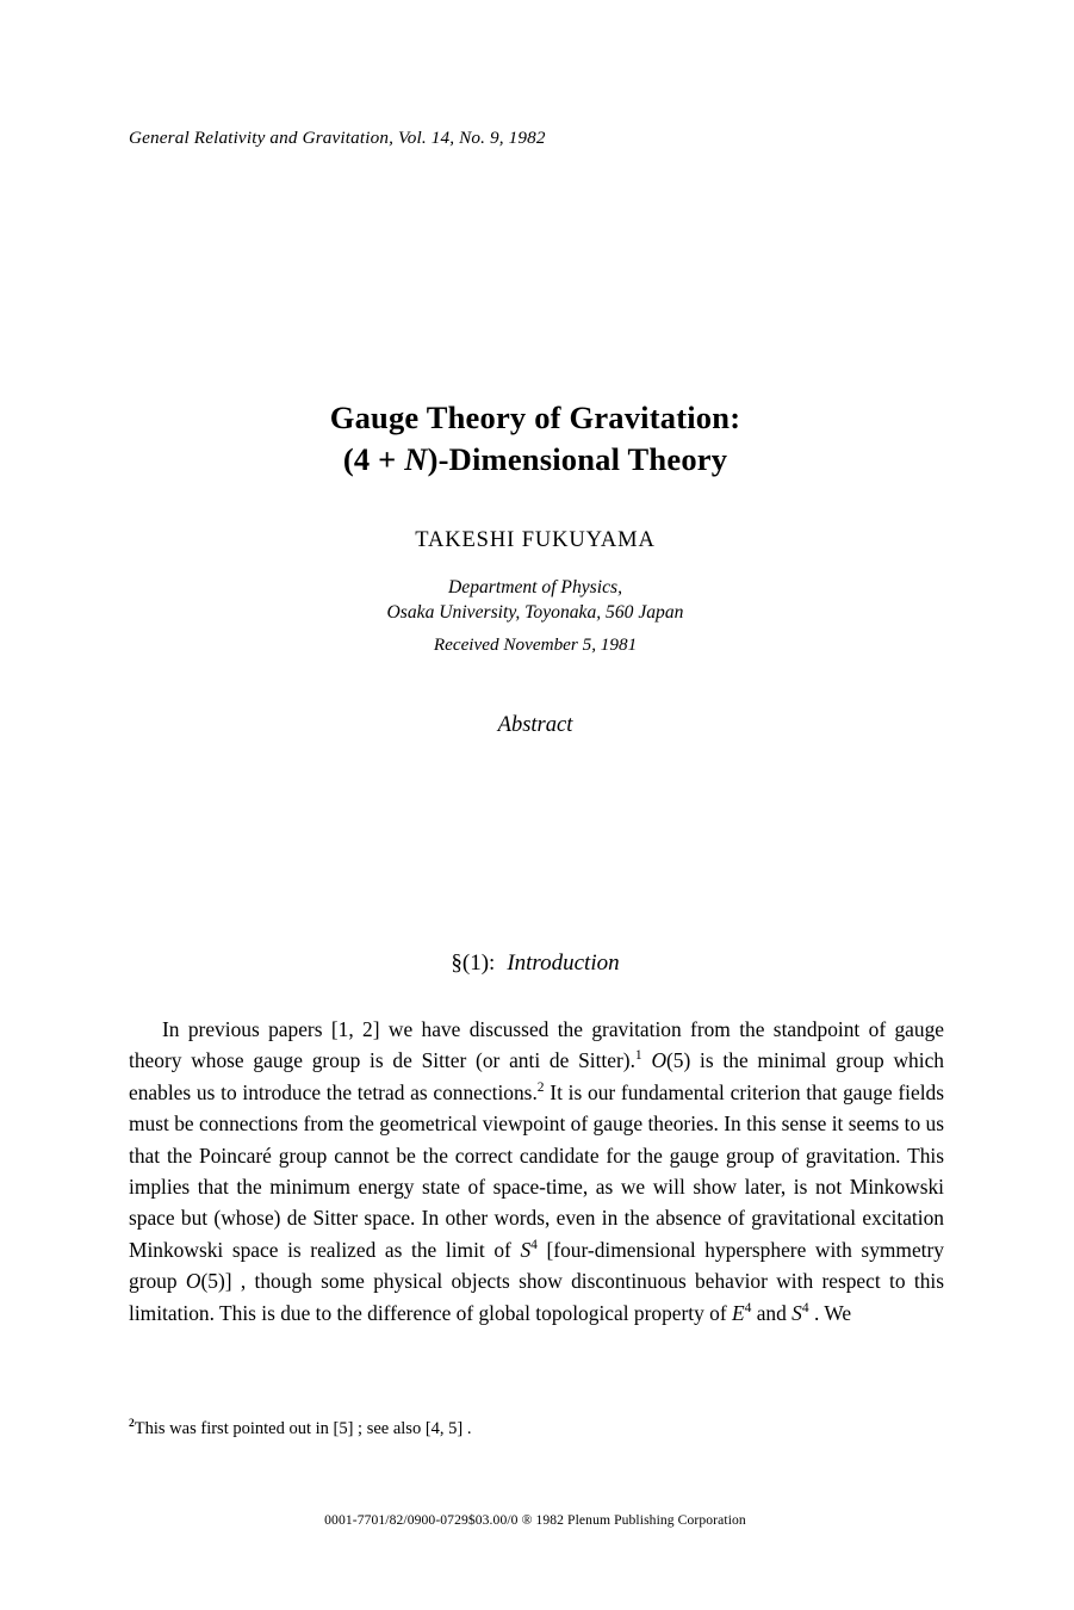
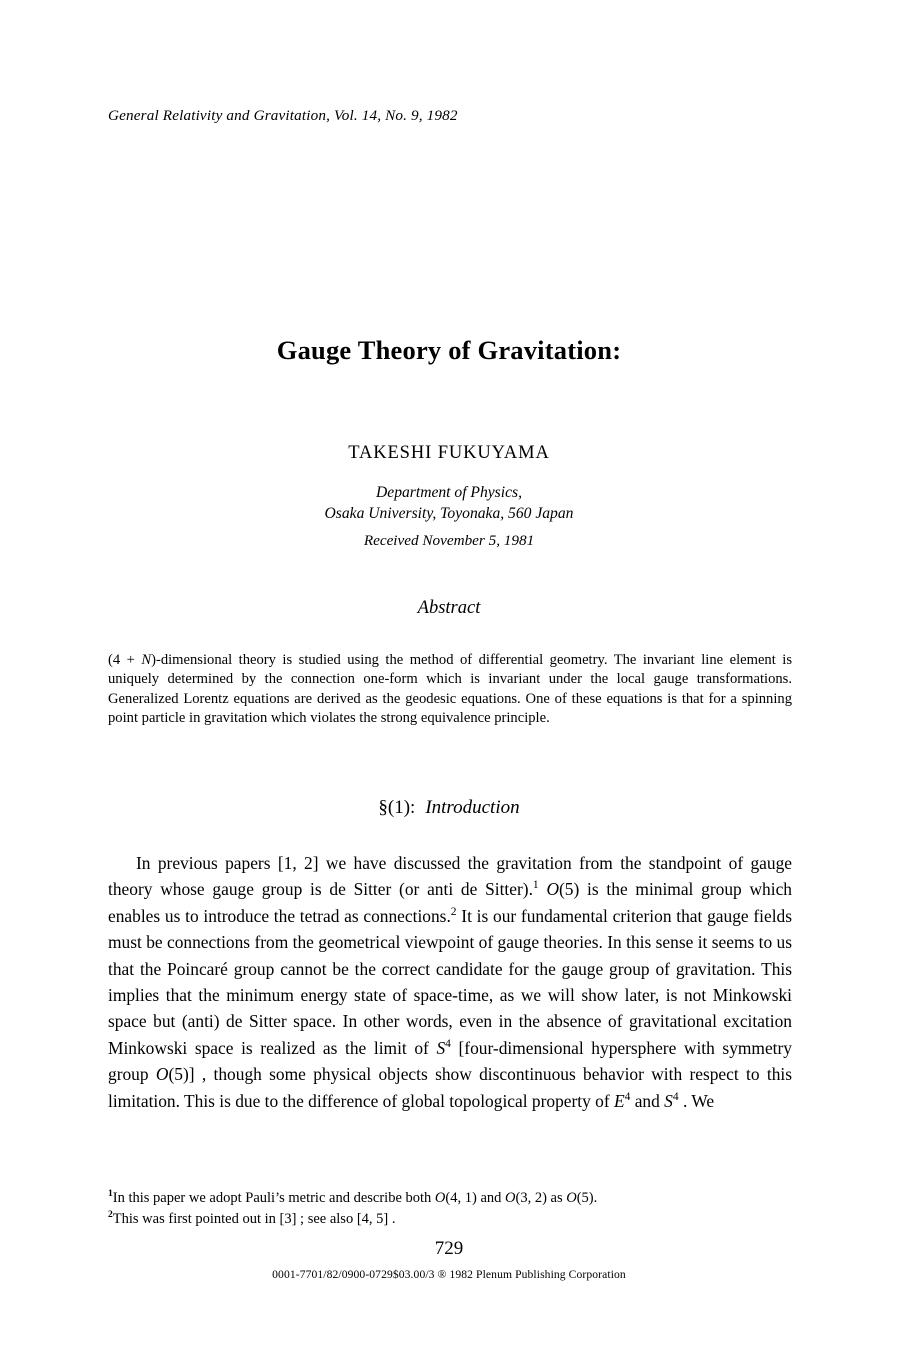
  General Relativity and Gravitation, Vol. 14, No. 9, 1982
  Gauge Theory of Gravitation:
- (4 + N)-Dimensional Theory
  TAKESHI FUKUYAMA
  Department of Physics,
  Osaka University, Toyonaka, 560 Japan
  Received November 5, 1981
  Abstract
+ (4 + N)-dimensional theory is studied using the method of differential geometry. The invariant line element is uniquely determined by the connection one-form which is invariant under the local gauge transformations. Generalized Lorentz equations are derived as the geodesic equations. One of these equations is that for a spinning point particle in gravitation which violates the strong equivalence principle.
  §(1): Introduction
- In previous papers [1, 2] we have discussed the gravitation from the standpoint of gauge theory whose gauge group is de Sitter (or anti de Sitter).1 O(5) is the minimal group which enables us to introduce the tetrad as connections.2 It is our fundamental criterion that gauge fields must be connections from the geometrical viewpoint of gauge theories. In this sense it seems to us that the Poincaré group cannot be the correct candidate for the gauge group of gravitation. This implies that the minimum energy state of space-time, as we will show later, is not Minkowski space but (whose) de Sitter space. In other words, even in the absence of gravitational excitation Minkowski space is realized as the limit of S4 [four-dimensional hypersphere with symmetry group O(5)] , though some physical objects show discontinuous behavior with respect to this limitation. This is due to the difference of global topological property of E4 and S4 . We
+ In previous papers [1, 2] we have discussed the gravitation from the standpoint of gauge theory whose gauge group is de Sitter (or anti de Sitter).1 O(5) is the minimal group which enables us to introduce the tetrad as connections.2 It is our fundamental criterion that gauge fields must be connections from the geometrical viewpoint of gauge theories. In this sense it seems to us that the Poincaré group cannot be the correct candidate for the gauge group of gravitation. This implies that the minimum energy state of space-time, as we will show later, is not Minkowski space but (anti) de Sitter space. In other words, even in the absence of gravitational excitation Minkowski space is realized as the limit of S4 [four-dimensional hypersphere with symmetry group O(5)] , though some physical objects show discontinuous behavior with respect to this limitation. This is due to the difference of global topological property of E4 and S4 . We
+ 1In this paper we adopt Pauli’s metric and describe both O(4, 1) and O(3, 2) as O(5).
- 2This was first pointed out in [5] ; see also [4, 5] .
+ 2This was first pointed out in [3] ; see also [4, 5] .
+ 729
- 0001-7701/82/0900-0729$03.00/0 ® 1982 Plenum Publishing Corporation
+ 0001-7701/82/0900-0729$03.00/3 ® 1982 Plenum Publishing Corporation
